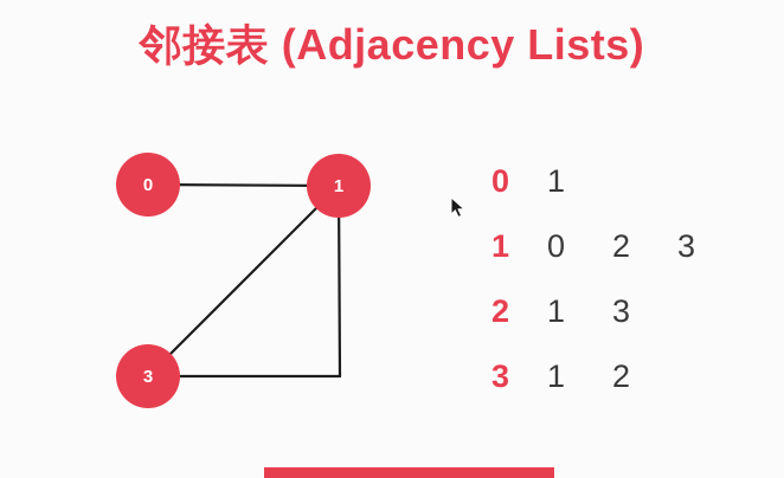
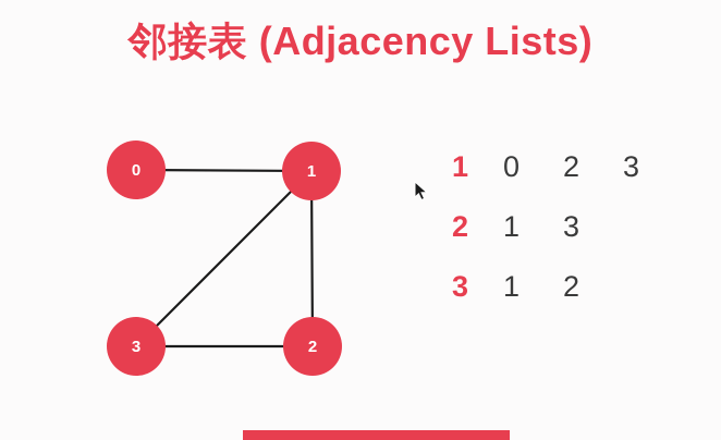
  邻接表 (Adjacency Lists)
  0
  1
+ 2
  3
- 0 1
  1 0 2 3
  2 1 3
  3 1 2
